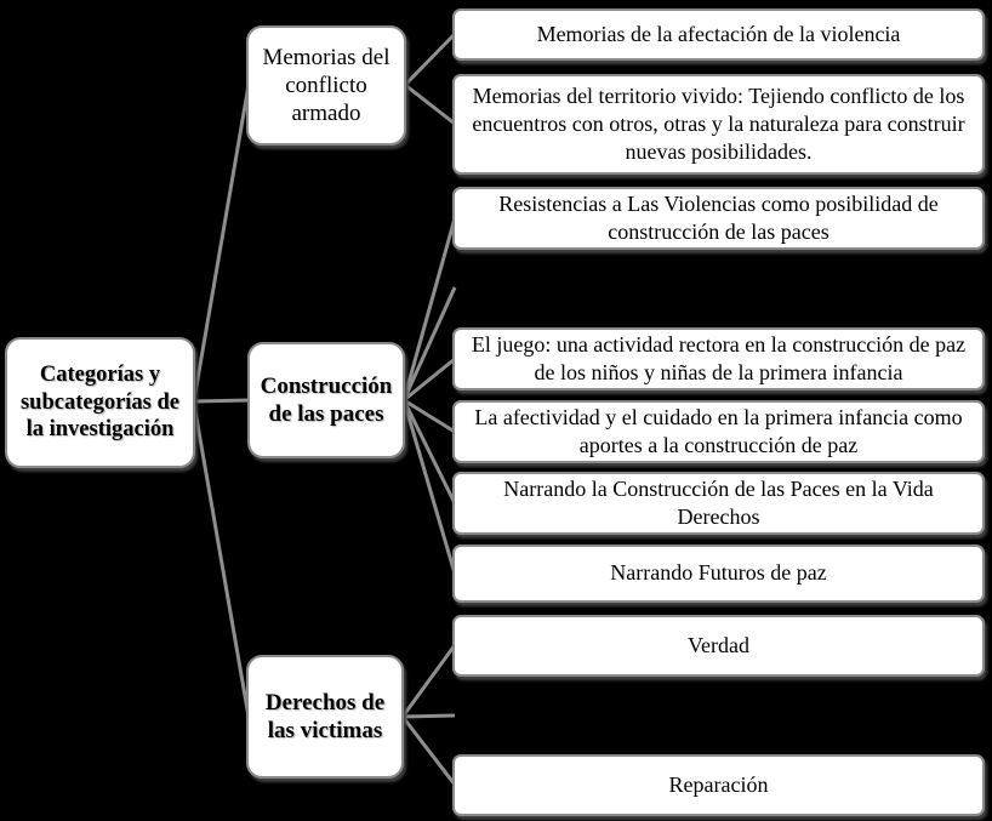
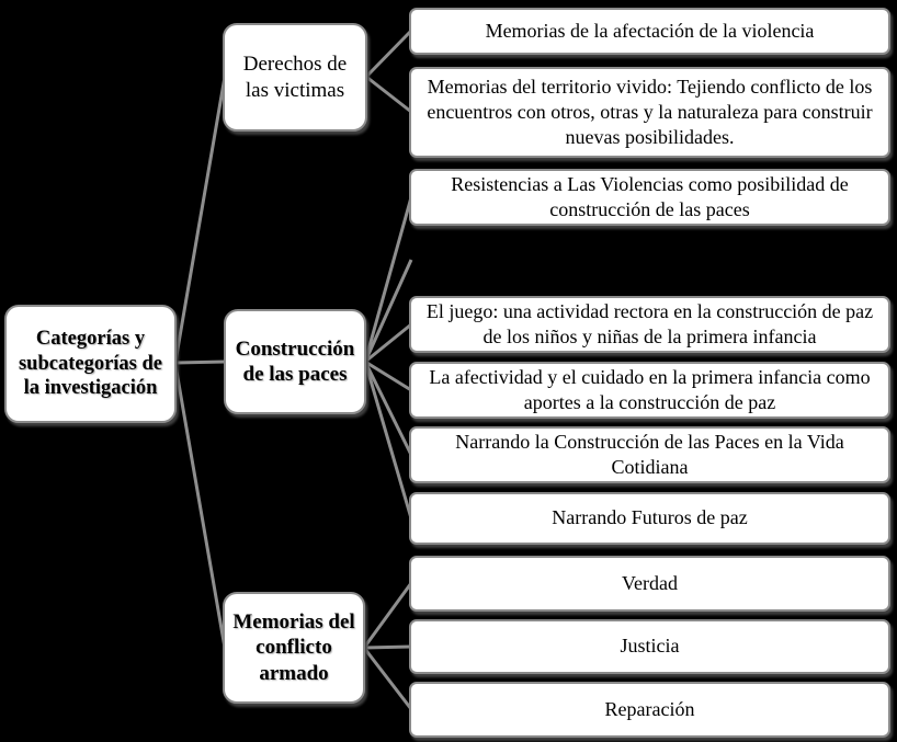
  Categorías y subcategorías de la investigación
- Memorias del conflicto armado
+ Derechos de las victimas
  Construcción de las paces
- Derechos de las victimas
+ Memorias del conflicto armado
  Memorias de la afectación de la violencia
  Memorias del territorio vivido: Tejiendo conflicto de los encuentros con otros, otras y la naturaleza para construir nuevas posibilidades.
  Resistencias a Las Violencias como posibilidad de construcción de las paces
  El juego: una actividad rectora en la construcción de paz de los niños y niñas de la primera infancia
  La afectividad y el cuidado en la primera infancia como aportes a la construcción de paz
- Narrando la Construcción de las Paces en la Vida Derechos
+ Narrando la Construcción de las Paces en la Vida Cotidiana
  Narrando Futuros de paz
  Verdad
+ Justicia
  Reparación
